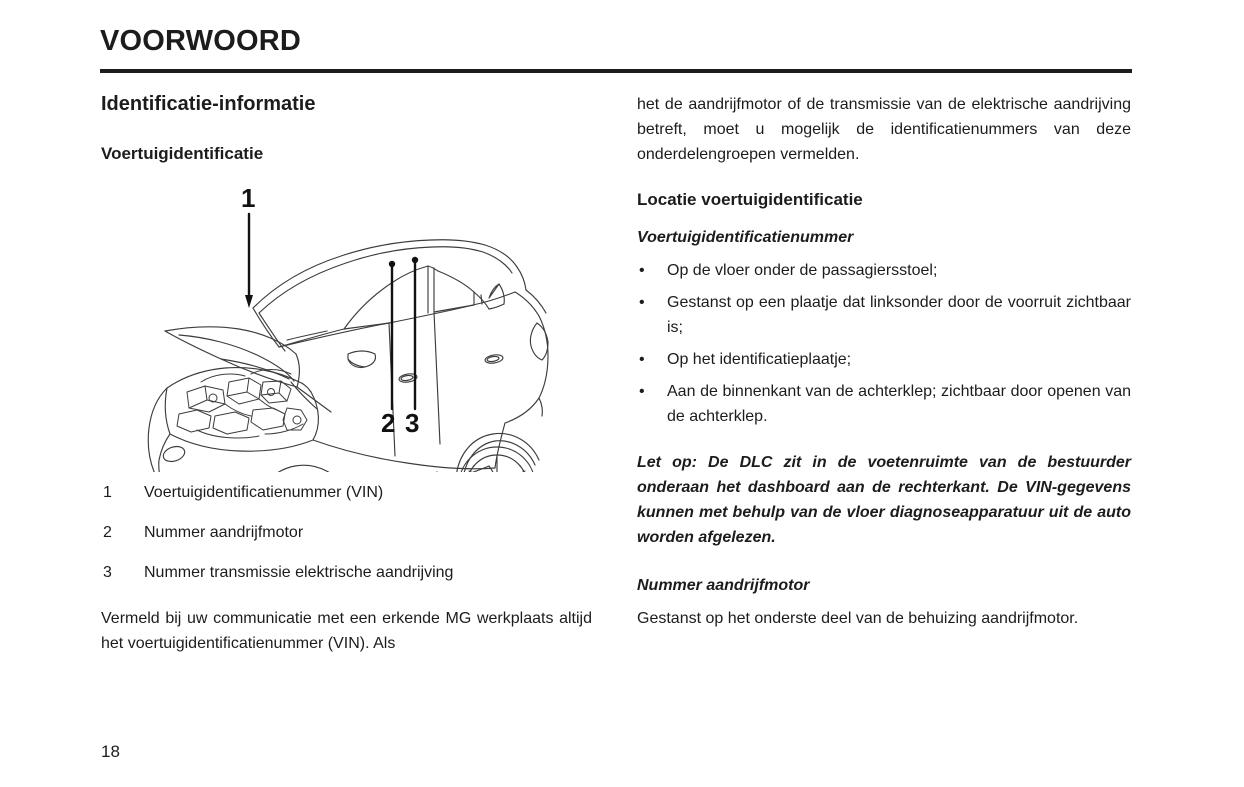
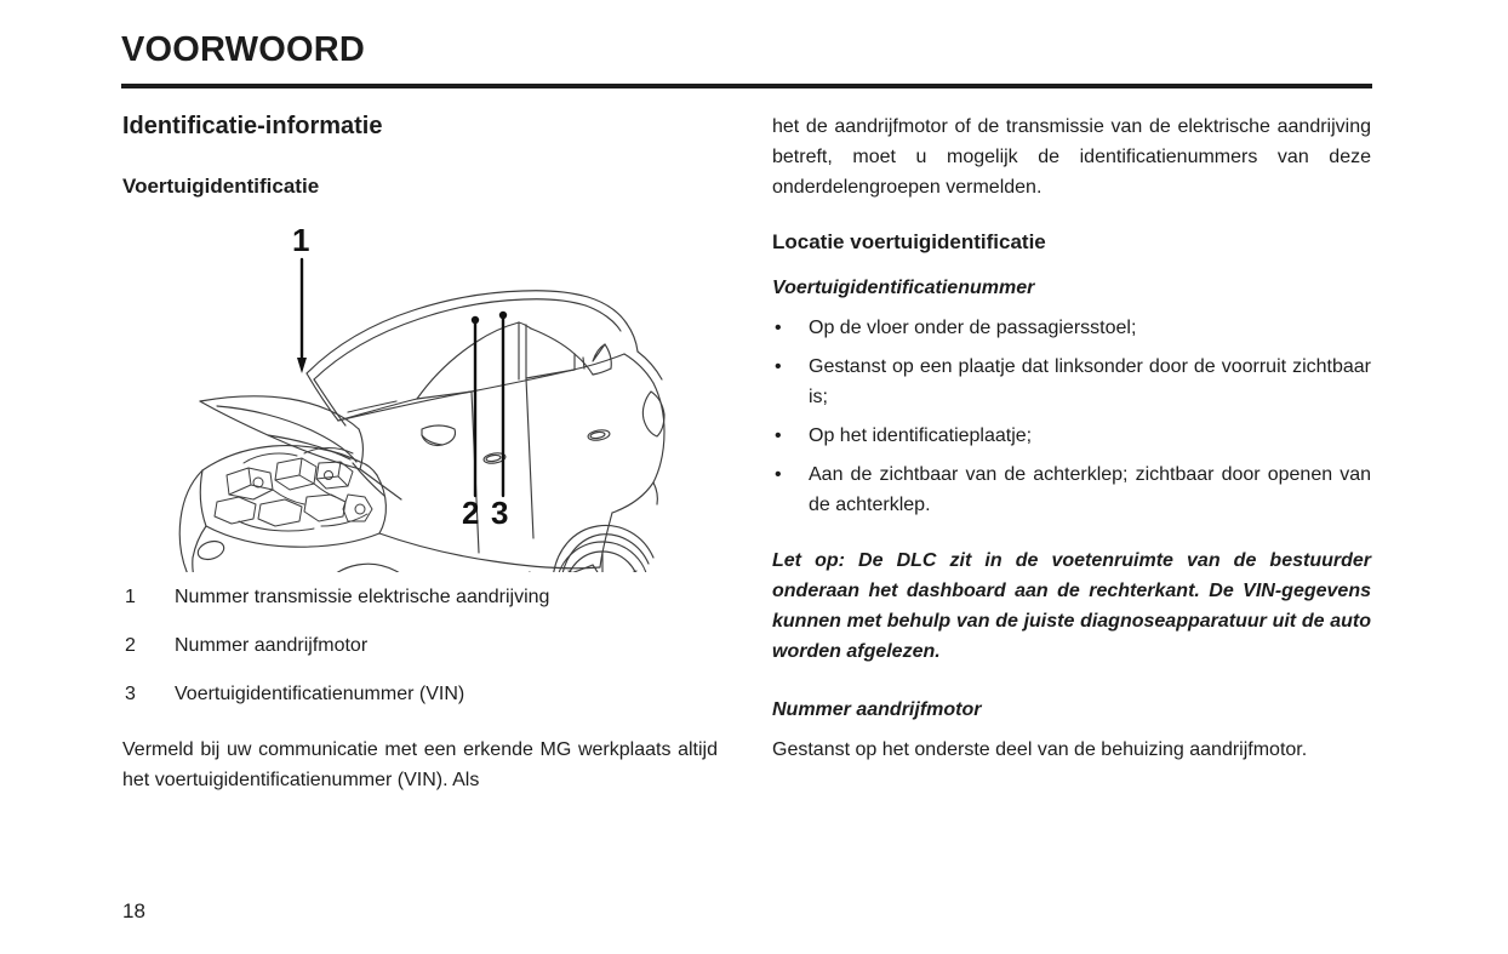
  VOORWOORD
  Identificatie-informatie
  Voertuigidentificatie
  1
  2
  3
  1
- Voertuigidentificatienummer (VIN)
+ Nummer transmissie elektrische aandrijving
  2
  Nummer aandrijfmotor
  3
- Nummer transmissie elektrische aandrijving
+ Voertuigidentificatienummer (VIN)
  Vermeld bij uw communicatie met een erkende MG werkplaats altijd het voertuigidentificatienummer (VIN). Als
  het de aandrijfmotor of de transmissie van de elektrische aandrijving betreft, moet u mogelijk de identificatienummers van deze onderdelengroepen vermelden.
  Locatie voertuigidentificatie
  Voertuigidentificatienummer
  •
  Op de vloer onder de passagiersstoel;
  •
  Gestanst op een plaatje dat linksonder door de voorruit zichtbaar is;
  •
  Op het identificatieplaatje;
  •
- Aan de binnenkant van de achterklep; zichtbaar door openen van de achterklep.
+ Aan de zichtbaar van de achterklep; zichtbaar door openen van de achterklep.
- Let op: De DLC zit in de voetenruimte van de bestuurder onderaan het dashboard aan de rechterkant. De VIN-gegevens kunnen met behulp van de vloer diagnoseapparatuur uit de auto worden afgelezen.
+ Let op: De DLC zit in de voetenruimte van de bestuurder onderaan het dashboard aan de rechterkant. De VIN-gegevens kunnen met behulp van de juiste diagnoseapparatuur uit de auto worden afgelezen.
  Nummer aandrijfmotor
  Gestanst op het onderste deel van de behuizing aandrijfmotor.
  18
